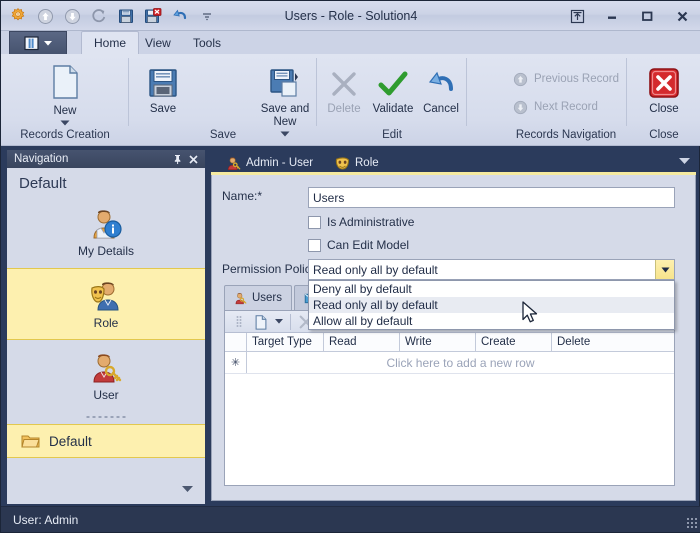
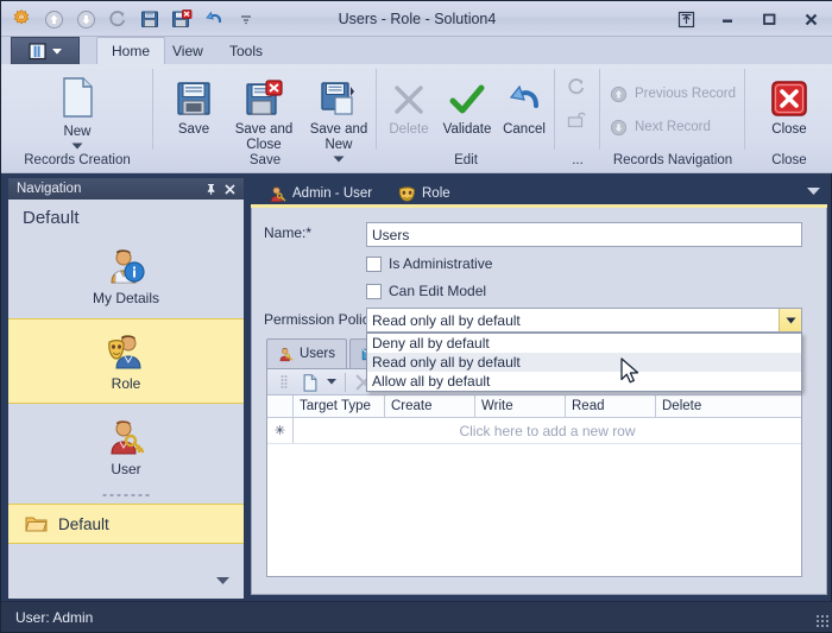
  Users - Role - Solution4
  Home
  View
  Tools
  New
  Records Creation
  Save
+ Save and Close
  Save and New
  Save
  Delete
  Validate
  Cancel
  Edit
+ ...
  Previous Record
  Next Record
  Records Navigation
  Close
  Close
  Navigation
  Default
  My Details
  Role
  User
  Default
  Admin - User
  Role
  Name:*
  Users
  Is Administrative
  Can Edit Model
  Permission Poli
  Read only all by default
  Deny all by default
  Read only all by default
  Allow all by default
  Users
  Target Type
- Read
+ Create
  Write
- Create
+ Read
  Delete
  ✳
  Click here to add a new row
  User: Admin
